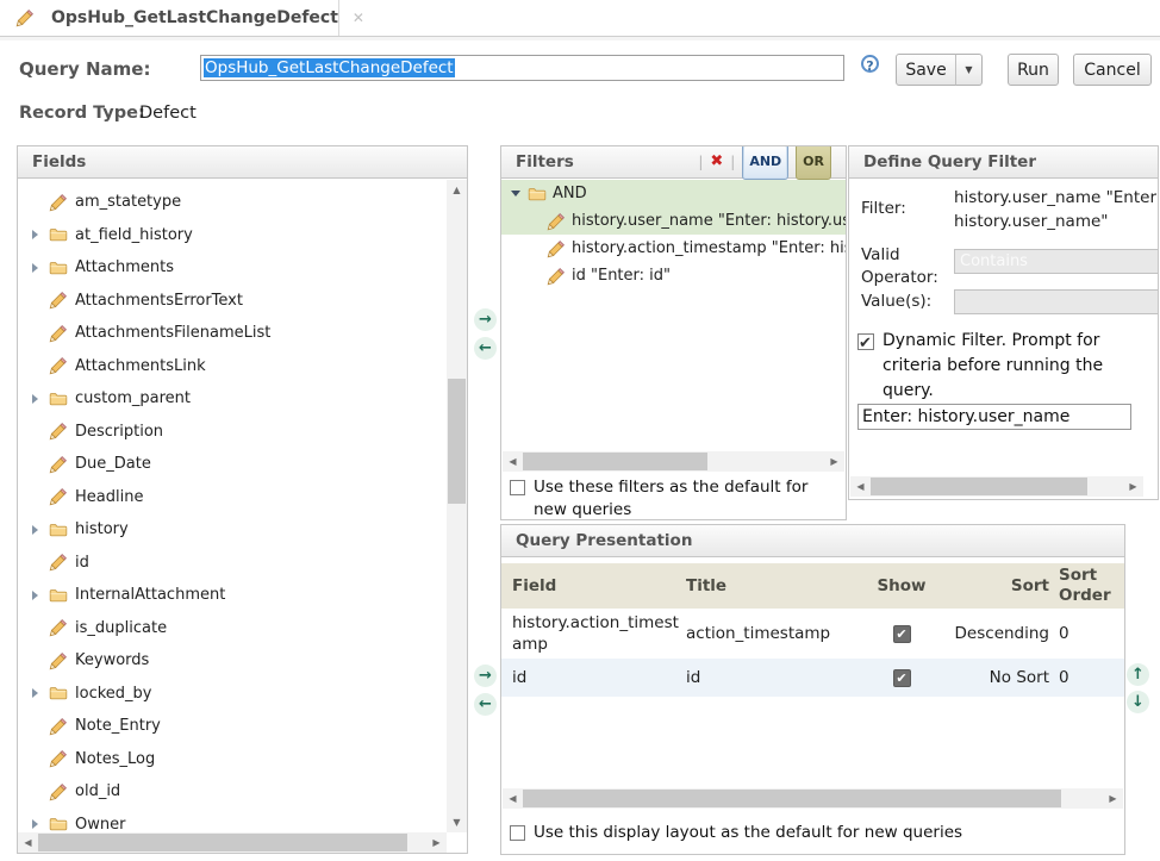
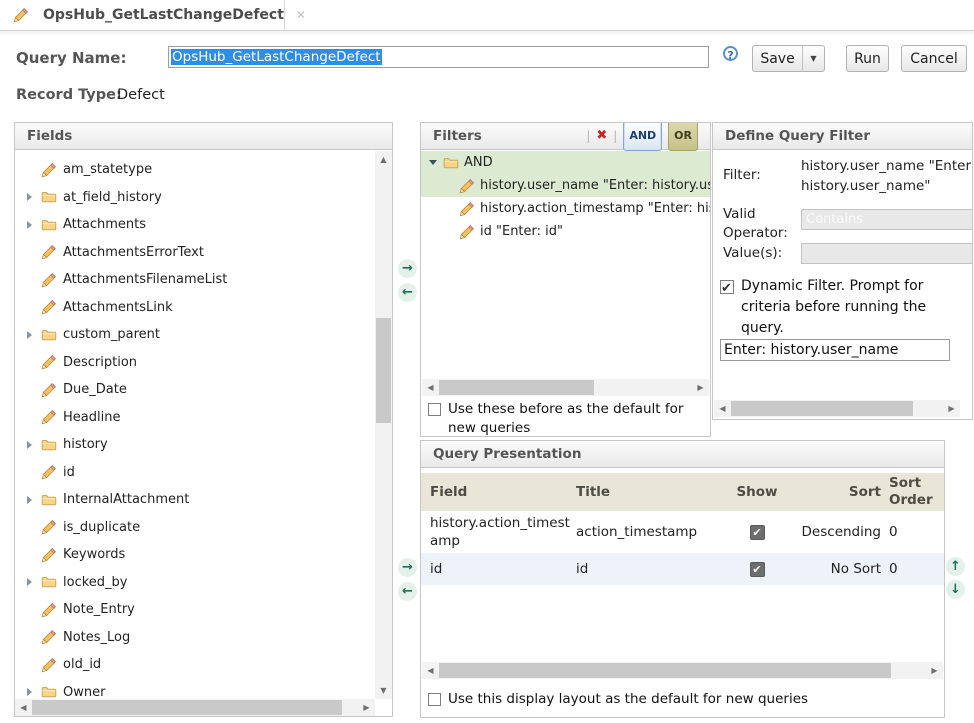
  OpsHub_GetLastChangeDefect
  ✕
  Query Name:
  OpsHub_GetLastChangeDefect
  ?
  Save
  ▼
  Run
  Cancel
  Record Type:
  Defect
  Fields
  am_statetype
  at_field_history
  Attachments
  AttachmentsErrorText
  AttachmentsFilenameList
  AttachmentsLink
  custom_parent
  Description
  Due_Date
  Headline
  history
  id
  InternalAttachment
  is_duplicate
  Keywords
  locked_by
  Note_Entry
  Notes_Log
  old_id
  Owner
  ▲
  ▼
  ◀
  ▶
  →
  ←
  →
  ←
  ↑
  ↓
  Filters
  |
  ✖
  |
  AND
  OR
  AND
  history.user_name "Enter: history.u
  id "Enter: id"
  ◀
  ▶
- Use these filters as the default for new queries
+ Use these before as the default for new queries
  Define Query Filter
  Filter:
  history.user_name "Enter history.user_name"
  Valid Operator:
  Value(s):
  Dynamic Filter. Prompt for criteria before running the query.
  Enter: history.user_name
  ◀
  ▶
  Query Presentation
  Field
  Title
  Show
  Sort
  Sort Order
  history.action_timestamp
  action_timestamp
  ✔
  Descending
  0
  id
  id
  ✔
  No Sort
  0
  ◀
  ▶
  Use this display layout as the default for new queries
